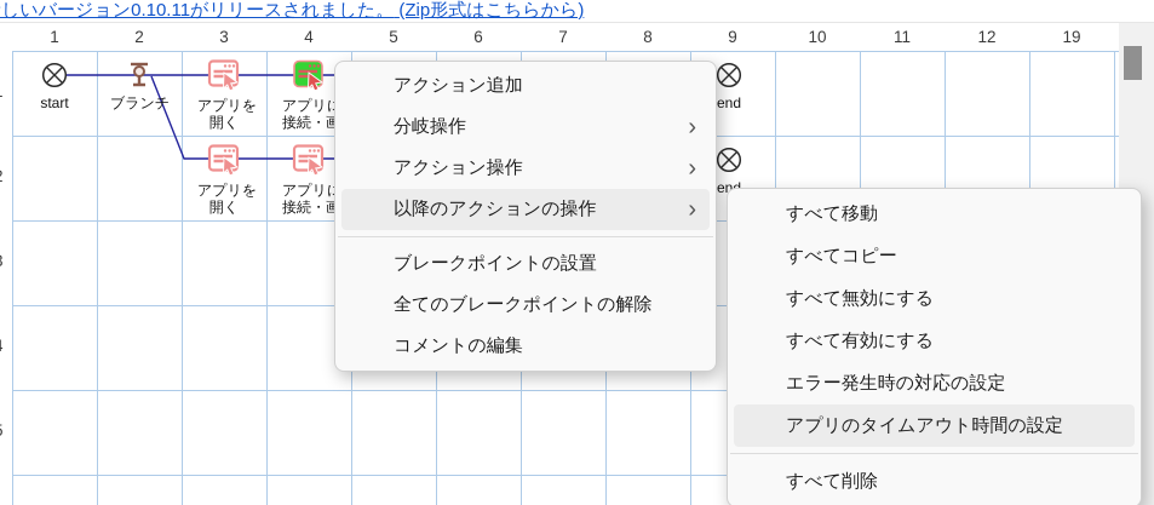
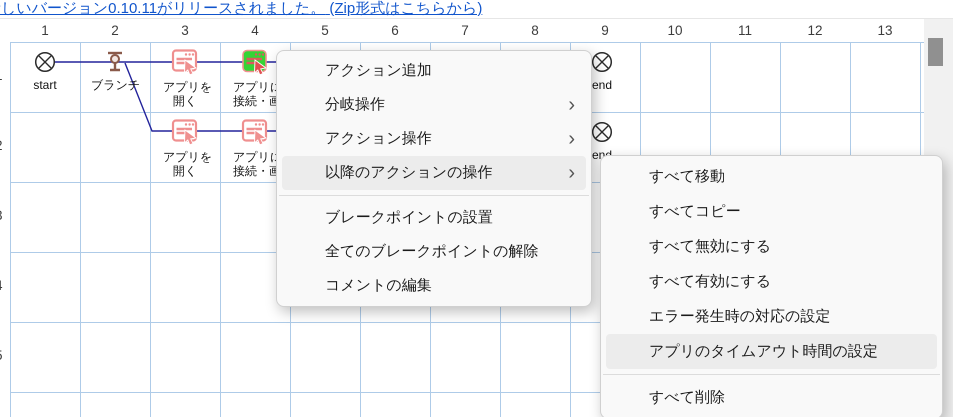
  しいバージョン0.10.11がリリースされました。 (Zip形式はこちらから)
  1
  2
  3
  4
  5
  6
  7
  8
  9
  10
  11
  12
- 19
+ 13
  start
  ブランチ
  アプリを
  開く
  アプリ
  接続・画
  end
  アプリを
  開く
  アプリ
  接続・画
  アクション追加
  分岐操作
  ›
  アクション操作
  ›
  以降のアクションの操作
  ›
  ブレークポイントの設置
  全てのブレークポイントの解除
  コメントの編集
  すべて移動
  すべてコピー
  すべて無効にする
  すべて有効にする
  エラー発生時の対応の設定
  アプリのタイムアウト時間の設定
  すべて削除
